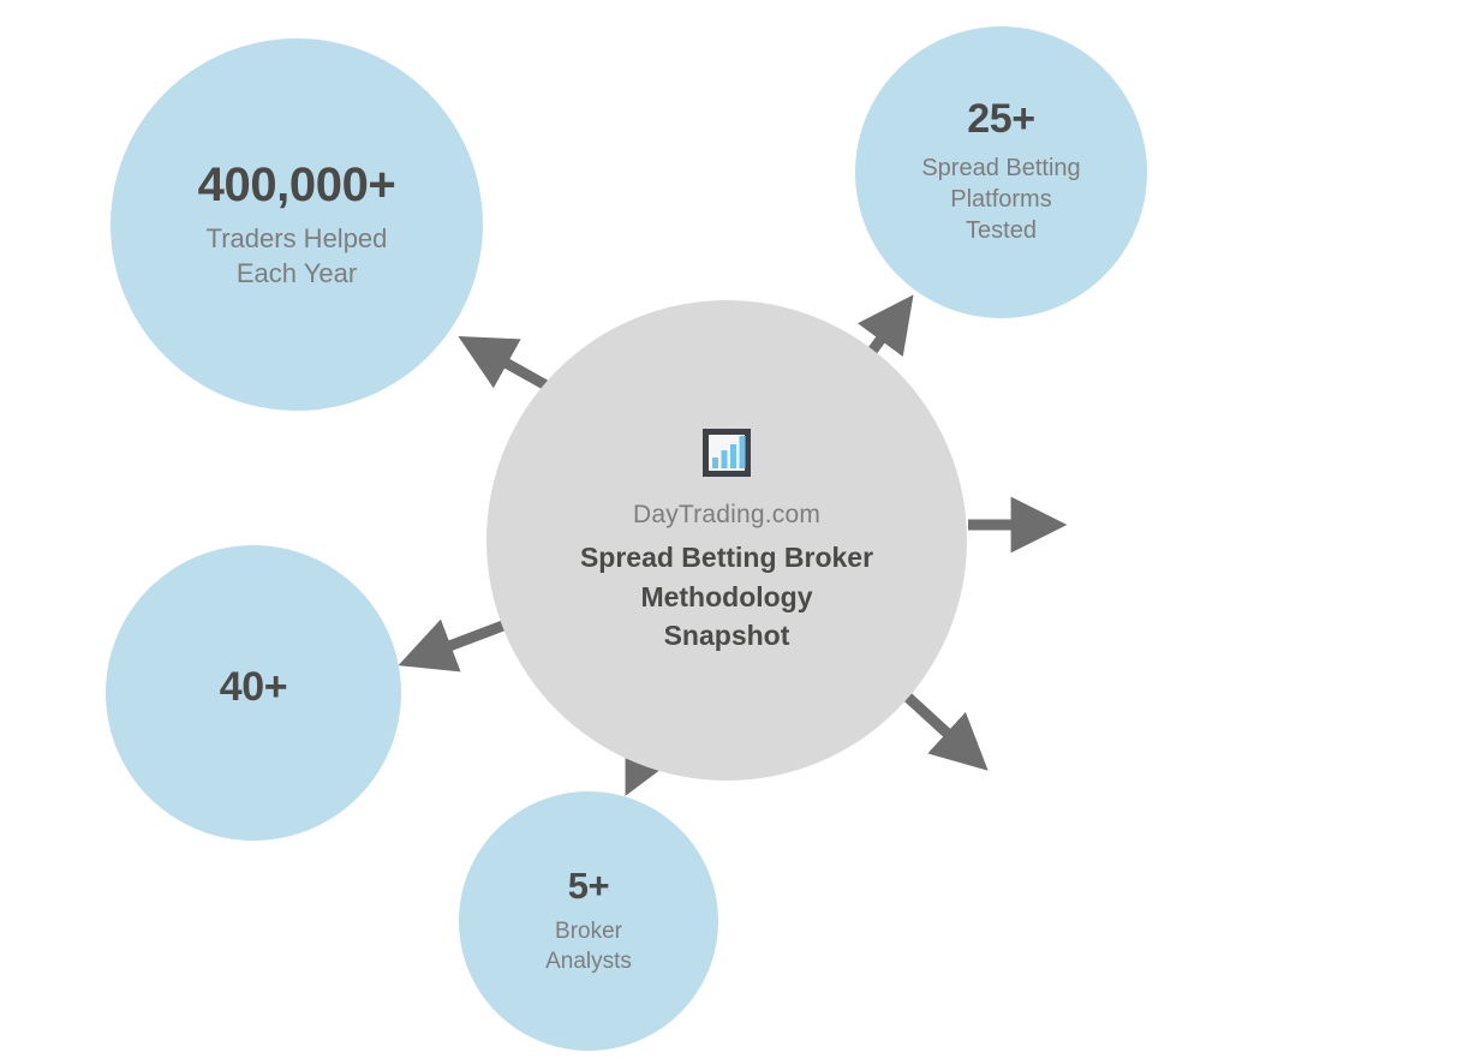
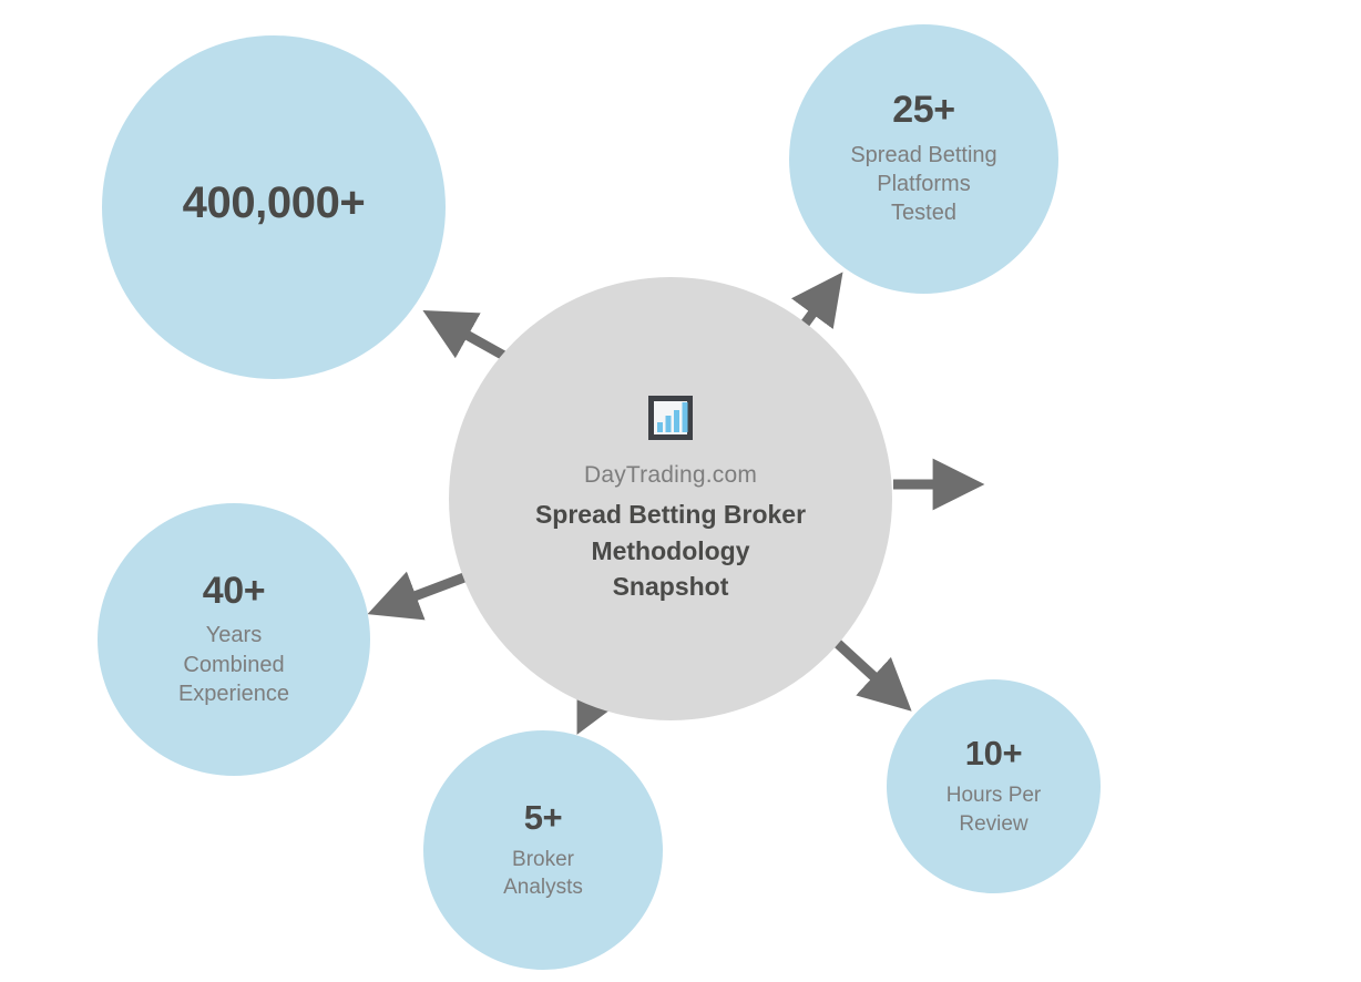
  DayTrading.com
  Spread Betting Broker
  Methodology
  Snapshot
  400,000+
- Traders Helped
- Each Year
  25+
  Spread Betting
  Platforms
  Tested
+ 10+
+ Hours Per
+ Review
  5+
  Broker
  Analysts
  40+
+ Years
+ Combined
+ Experience
